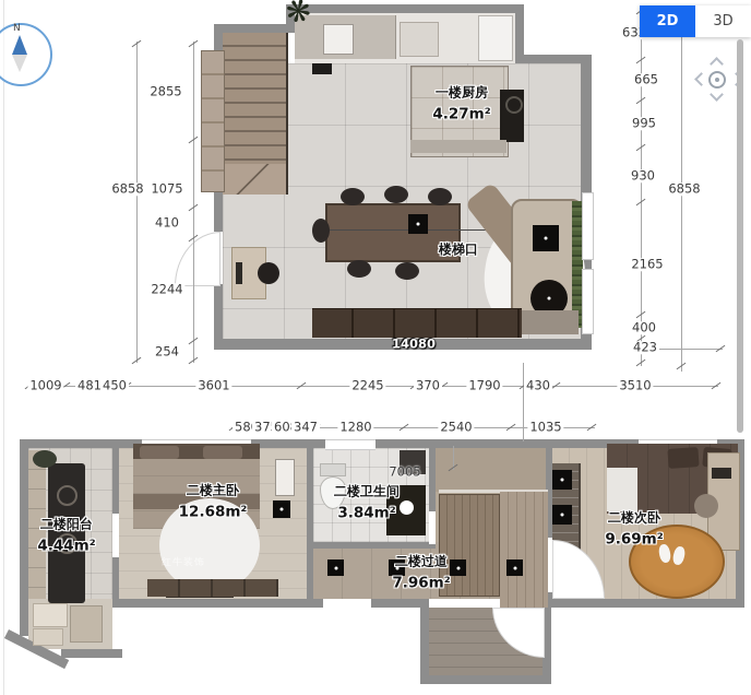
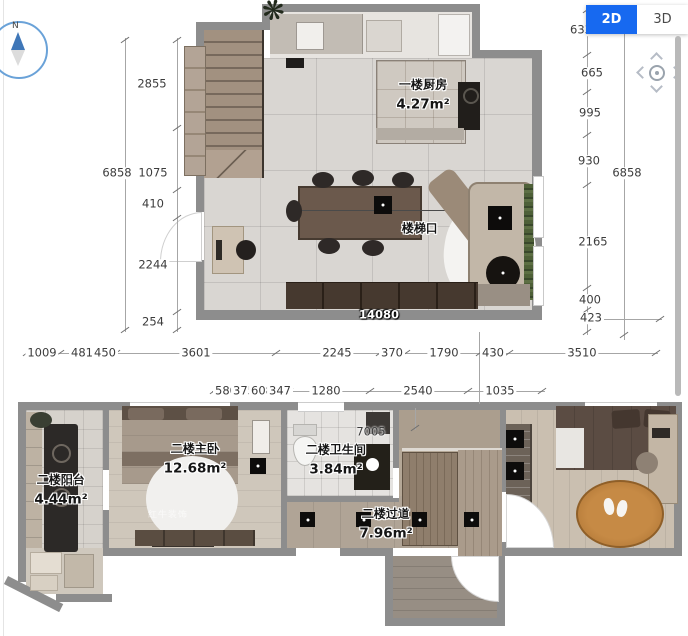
  红牛装饰
  2855
  6858
  1075
  410
  2244
  254
  665
  995
  930
  6858
  2165
  400
  423
  1009
  481
  450
  3601
  2245
  370
  1790
  430
  3510
  347
  1280
  2540
  1035
  14080
  7005
  一楼厨房
  4.27m²
  楼梯口
  二楼阳台
  4.44m²
  二楼主卧
  12.68m²
  二楼卫生间
  3.84m²
  二楼过道
  7.96m²
- 二楼次卧
- 9.69m²
  N
  2D
  3D
